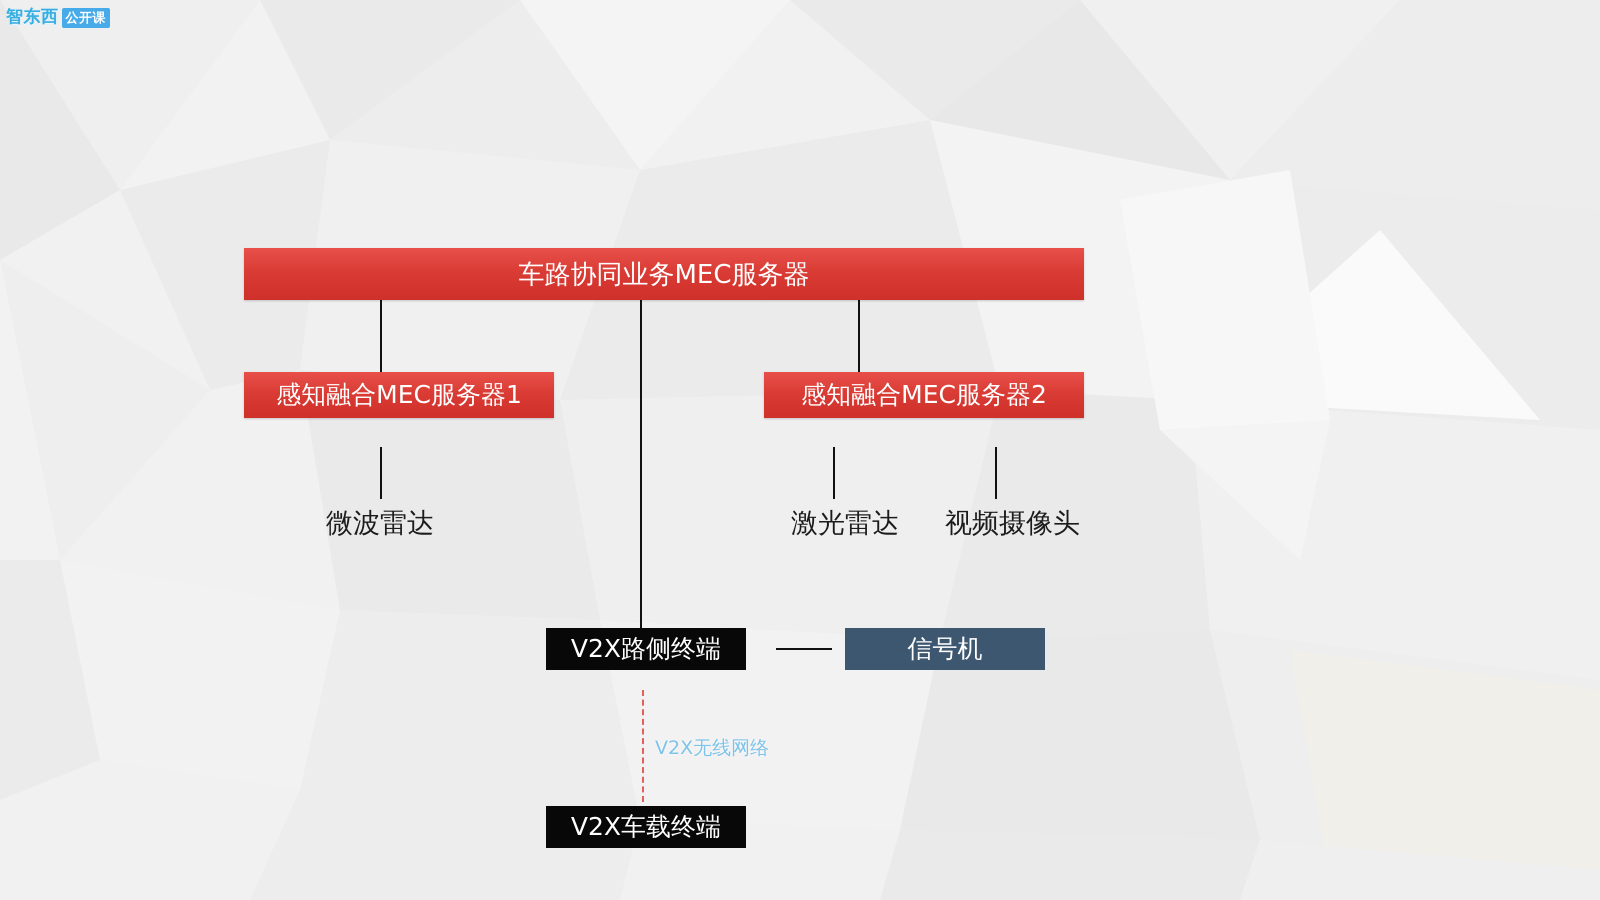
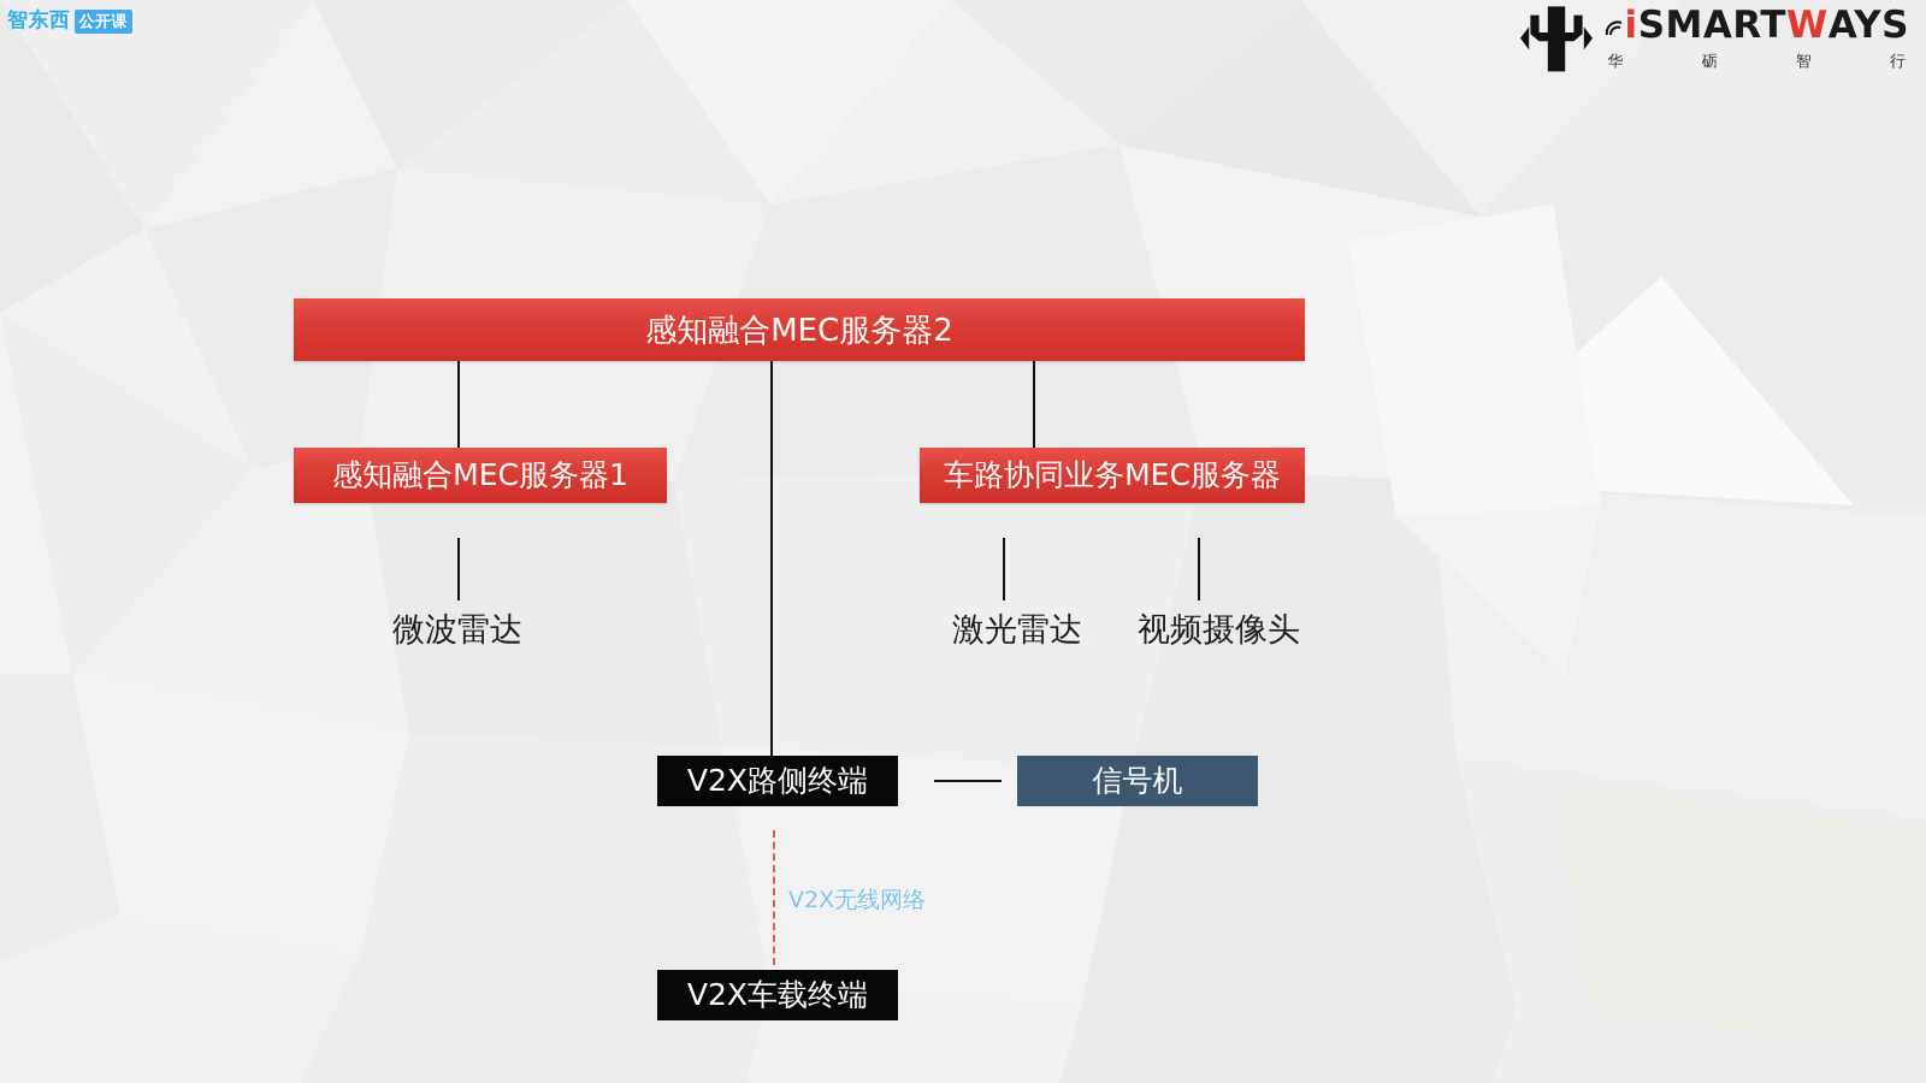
  智东西
  公开课
+ i
+ SMART
+ W
+ AYS
+ 华
+ 砺
+ 智
+ 行
  V2X无线网络
- 车路协同业务MEC服务器
+ 感知融合MEC服务器2
  感知融合MEC服务器1
- 感知融合MEC服务器2
+ 车路协同业务MEC服务器
  微波雷达
  激光雷达
  视频摄像头
  V2X路侧终端
  信号机
  V2X车载终端
